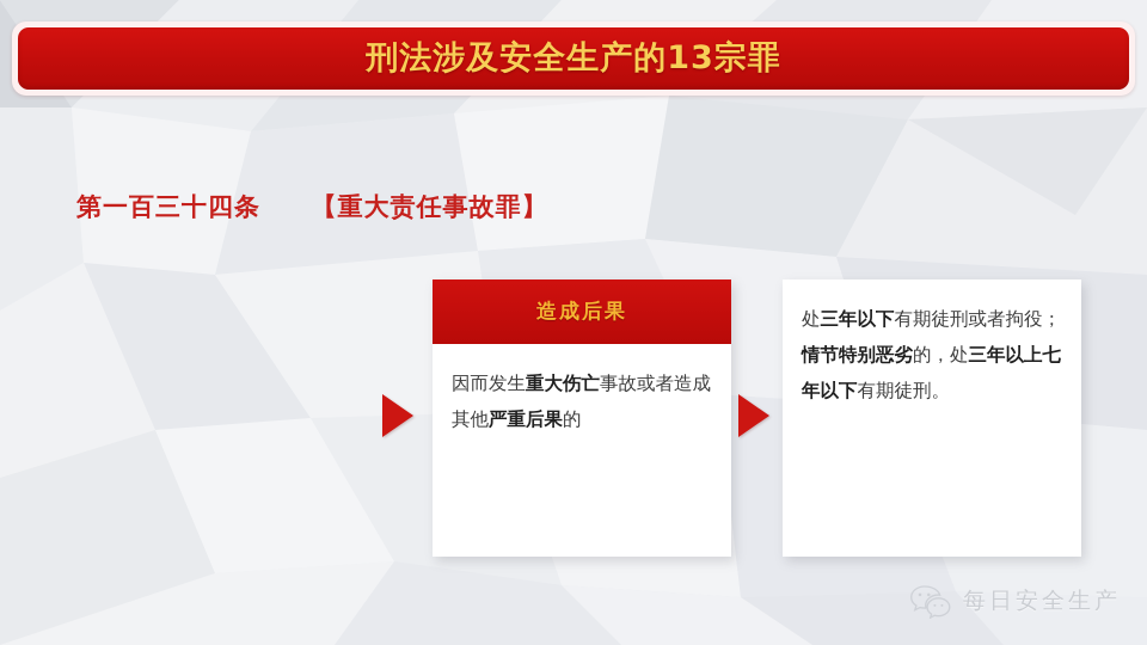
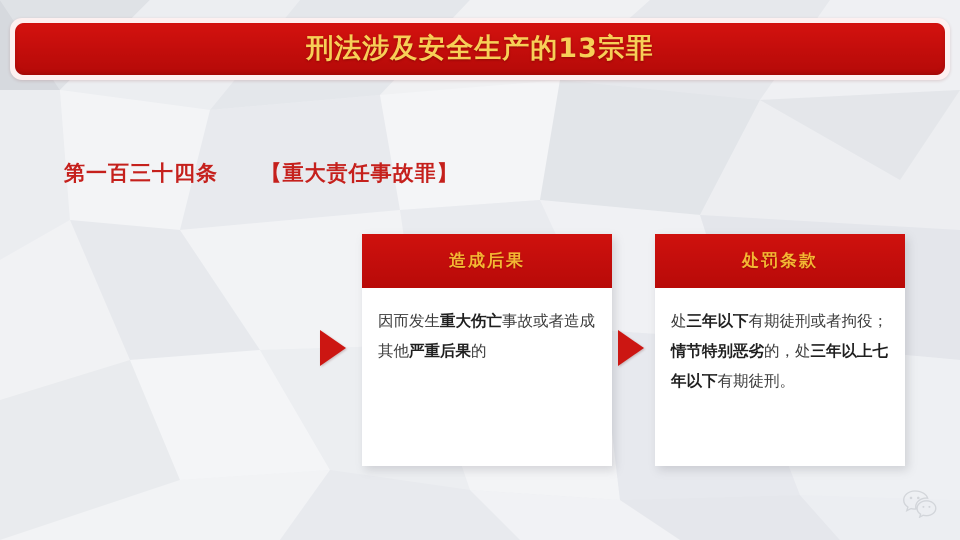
  刑法涉及安全生产的13宗罪
  第一百三十四条 【重大责任事故罪】
  造成后果
  因而发生重大伤亡事故或者造成其他严重后果的
+ 处罚条款
  处三年以下有期徒刑或者拘役；
  情节特别恶劣的，处三年以上七年以下有期徒刑。
- 每日安全生产
